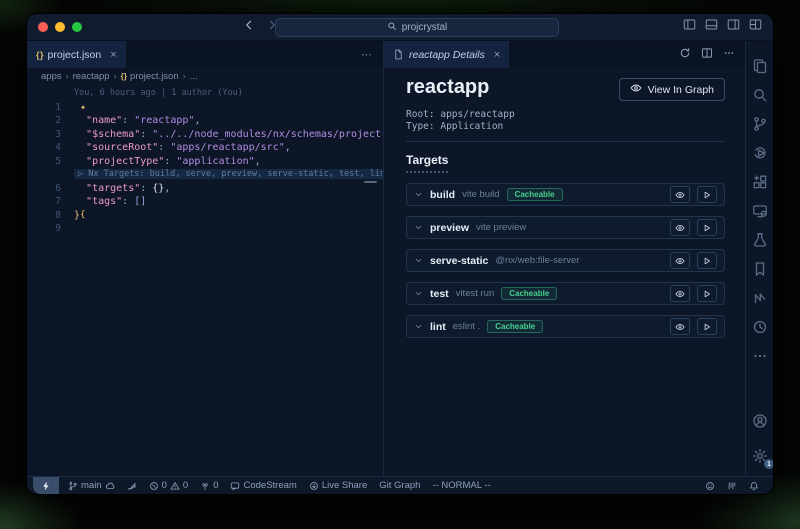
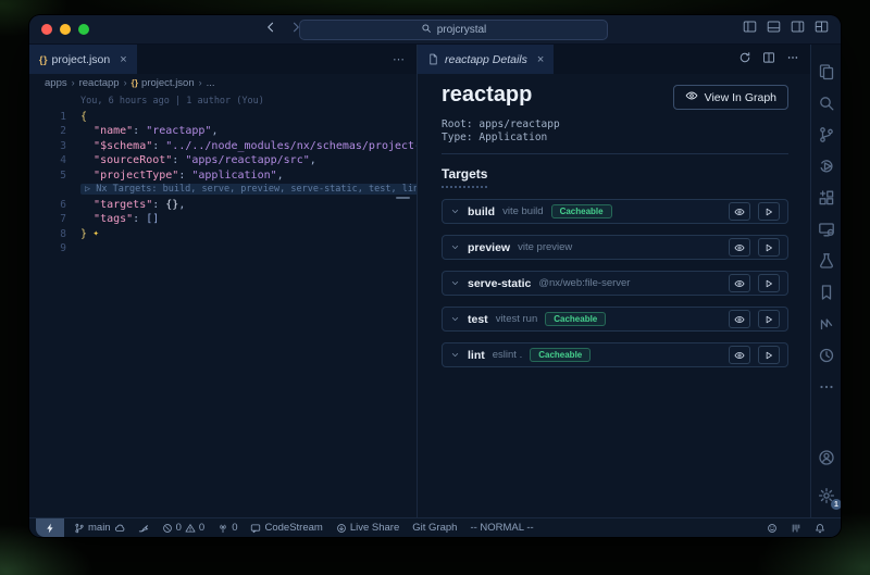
  projcrystal
  { }
  project.json
  ×
  ⋯
  apps
  ›
  reactapp
  ›
  { }
  project.json
  ›
  ...
  You, 6 hours ago | 1 author (You)
  1
- ✦
+ {
  2
  "name"
  :
  "reactapp"
  ,
  3
  "$schema"
  :
  "../../node_modules/nx/schemas/project
  4
  "sourceRoot"
  :
  "apps/reactapp/src"
  ,
  5
  "projectType"
  :
  "application"
  ,
  ▷ Nx Targets: build, serve, preview, serve-static, test, lin
  6
  "targets"
  :
  {}
  ,
  7
  "tags"
  :
  []
  8
  }
- {
+ ✦
  9
  reactapp Details
  ×
  reactapp
  View In Graph
  Root: apps/reactapp
  Type: Application
  Targets
  build
  vite build
  Cacheable
  preview
  vite preview
  serve-static
  @nx/web:file-server
  test
  vitest run
  Cacheable
  lint
  eslint .
  Cacheable
  main
  0
  0
  0
  CodeStream
  Live Share
  Git Graph
  -- NORMAL --
